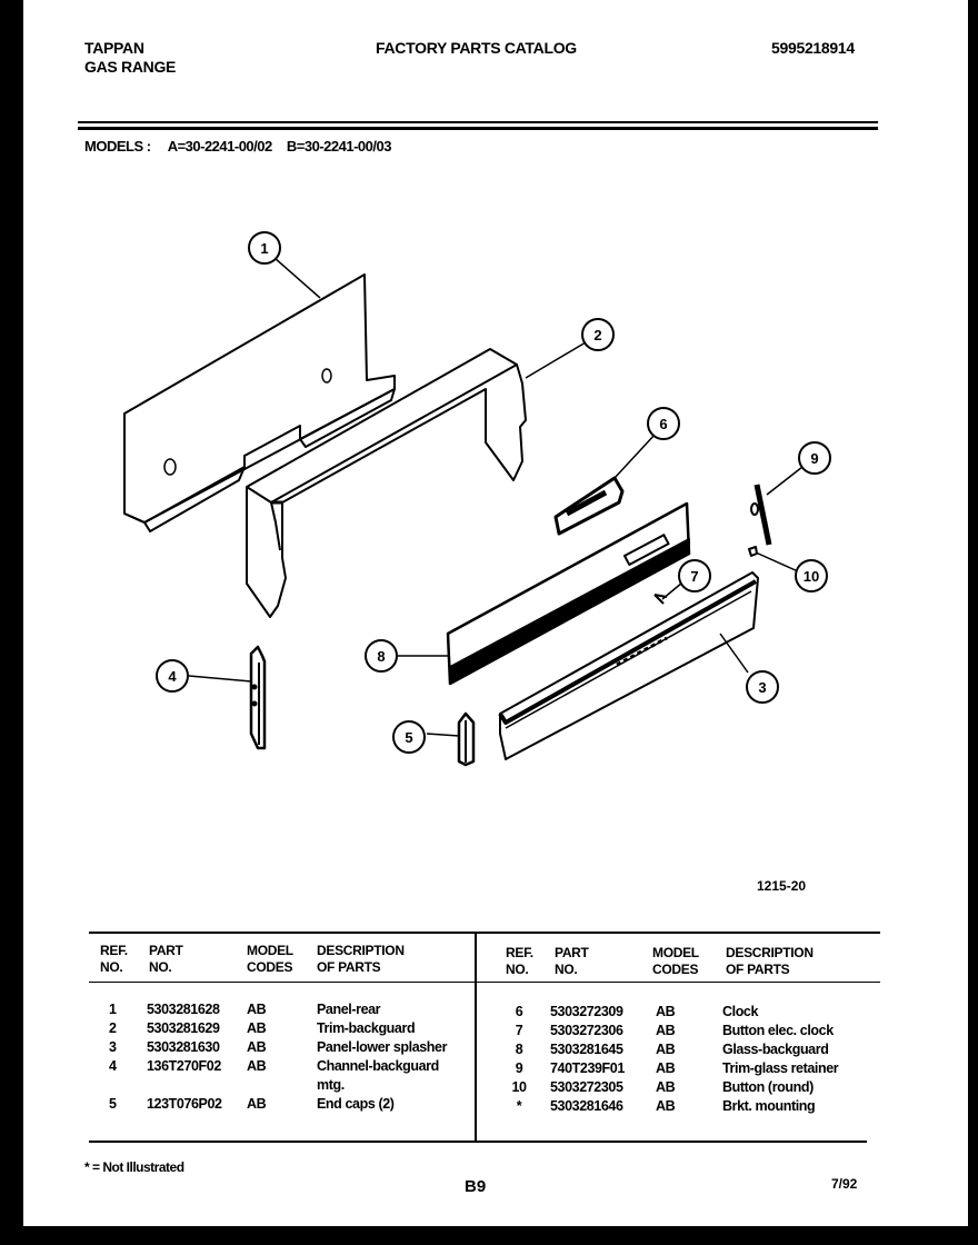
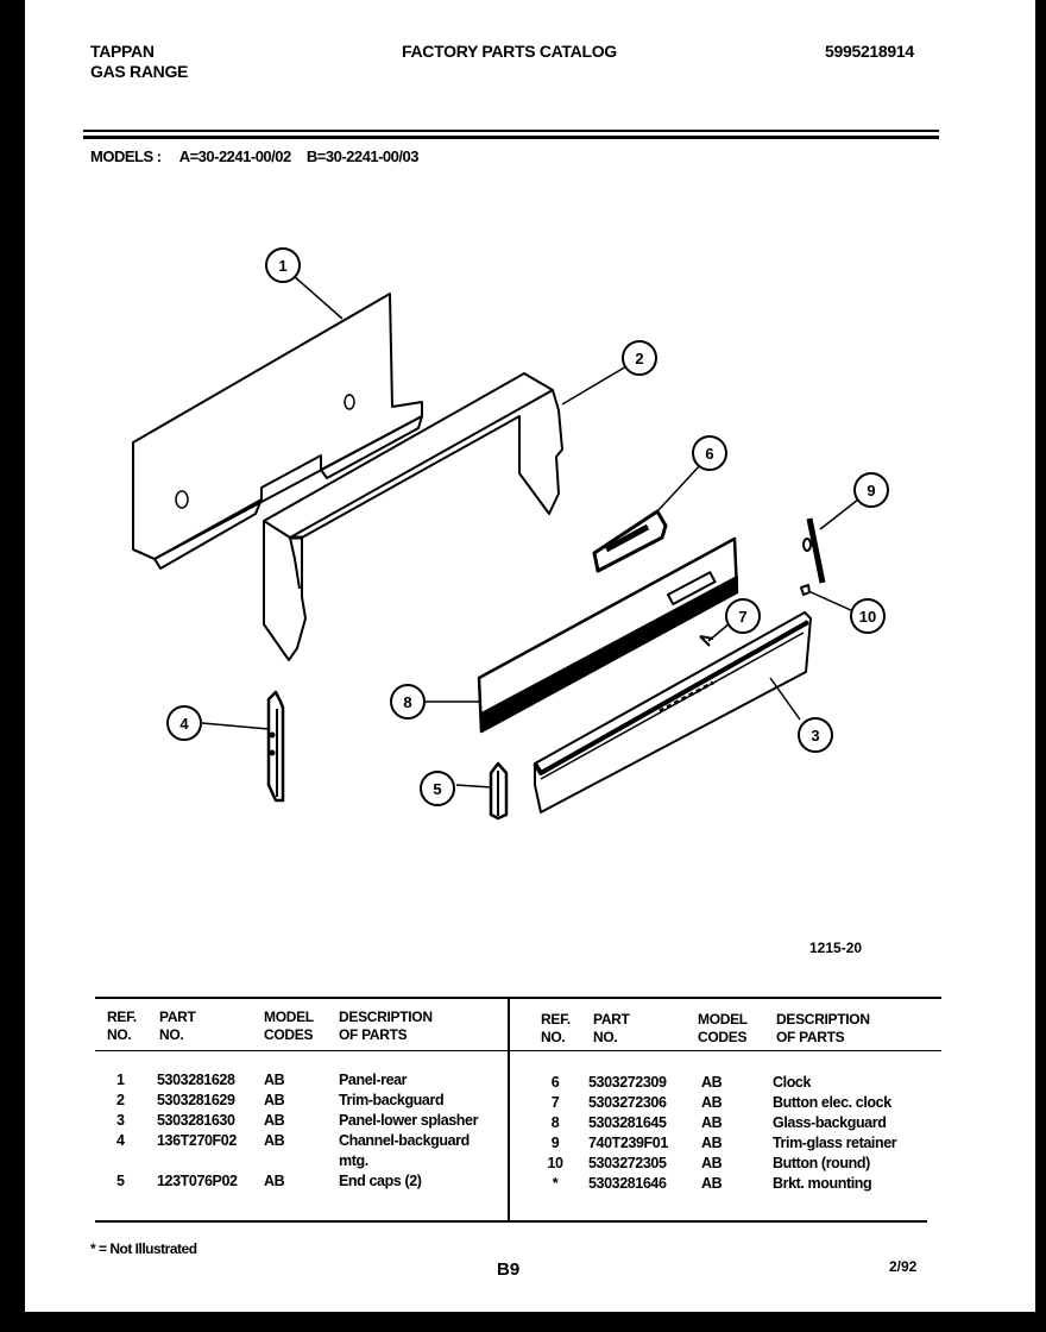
  TAPPAN
  GAS RANGE
  FACTORY PARTS CATALOG
  5995218914
  MODELS : A=30-2241-00/02 B=30-2241-00/03
  1
  2
  6
  9
  10
  7
  8
  3
  4
  5
  1215-20
  REF.
  NO.
  PART
  NO.
  MODEL
  CODES
  DESCRIPTION
  OF PARTS
  REF.
  NO.
  PART
  NO.
  MODEL
  CODES
  DESCRIPTION
  OF PARTS
  1
  2
  3
  4
  5
  5303281628
  5303281629
  5303281630
  136T270F02
  123T076P02
  AB
  AB
  AB
  AB
  AB
  Panel-rear
  Trim-backguard
  Panel-lower splasher
  Channel-backguard
  mtg.
  End caps (2)
  6
  7
  8
  9
  10
  *
  5303272309
  5303272306
  5303281645
  740T239F01
  5303272305
  5303281646
  AB
  AB
  AB
  AB
  AB
  AB
  Clock
  Button elec. clock
  Glass-backguard
  Trim-glass retainer
  Button (round)
  Brkt. mounting
  * = Not Illustrated
  B9
- 7/92
+ 2/92
